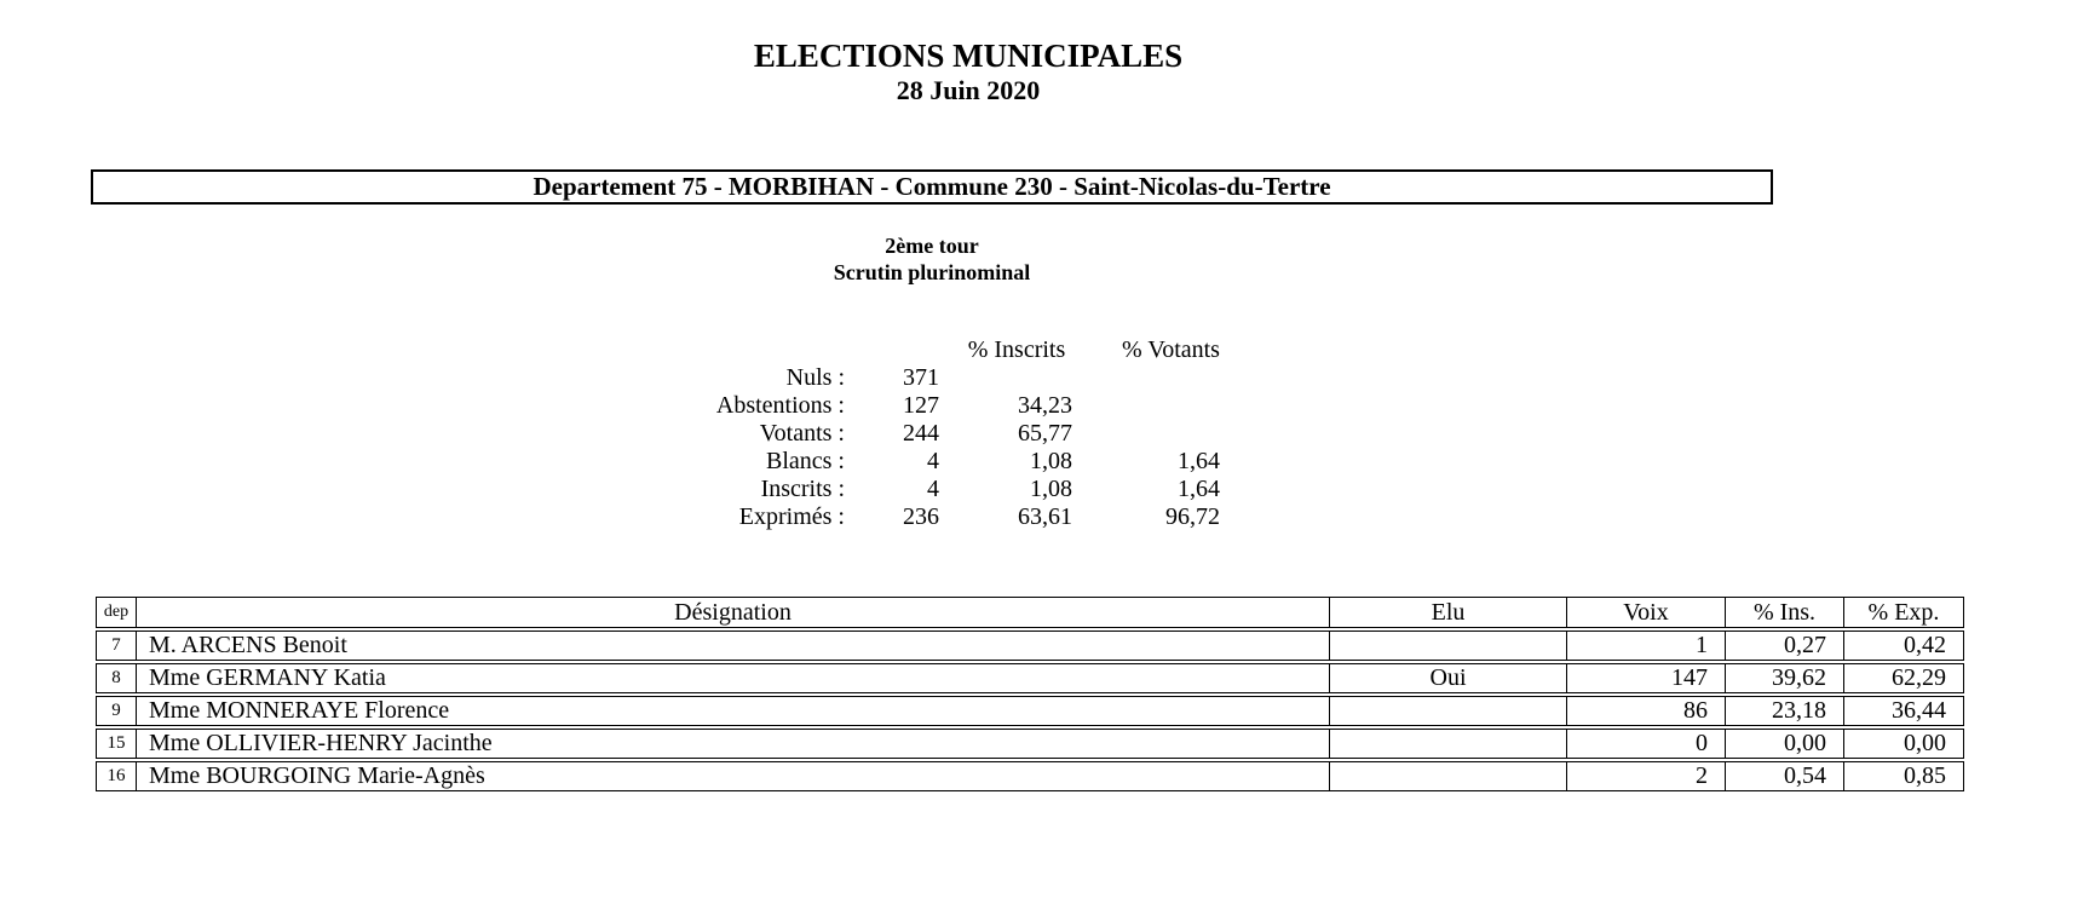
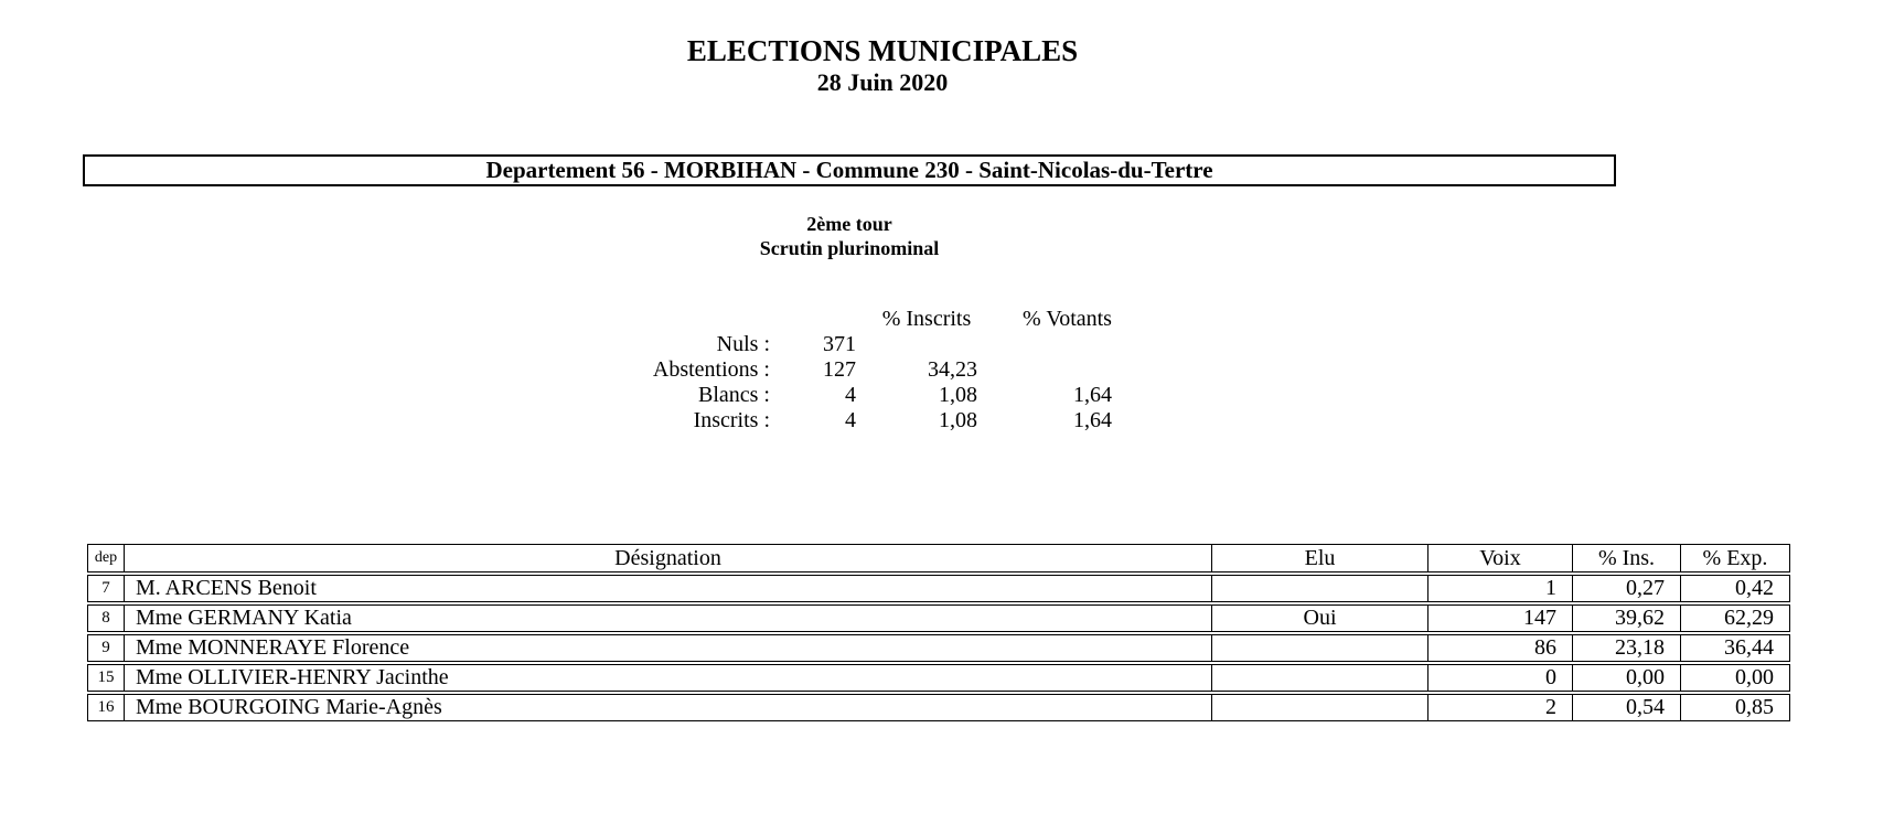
  ELECTIONS MUNICIPALES
  28 Juin 2020
- Departement 75 - MORBIHAN - Commune 230 - Saint-Nicolas-du-Tertre
+ Departement 56 - MORBIHAN - Commune 230 - Saint-Nicolas-du-Tertre
  2ème tour
  Scrutin plurinominal
  		% Inscrits	% Votants
  Nuls :	371
  Abstentions :	127	34,23
- Votants :	244	65,77
  Blancs :	4	1,08	1,64
  Inscrits :	4	1,08	1,64
- Exprimés :	236	63,61	96,72
  dep	Désignation	Elu	Voix	% Ins.	% Exp.
  7	M. ARCENS Benoit		1	0,27	0,42
  8	Mme GERMANY Katia	Oui	147	39,62	62,29
  9	Mme MONNERAYE Florence		86	23,18	36,44
  15	Mme OLLIVIER-HENRY Jacinthe		0	0,00	0,00
  16	Mme BOURGOING Marie-Agnès		2	0,54	0,85
